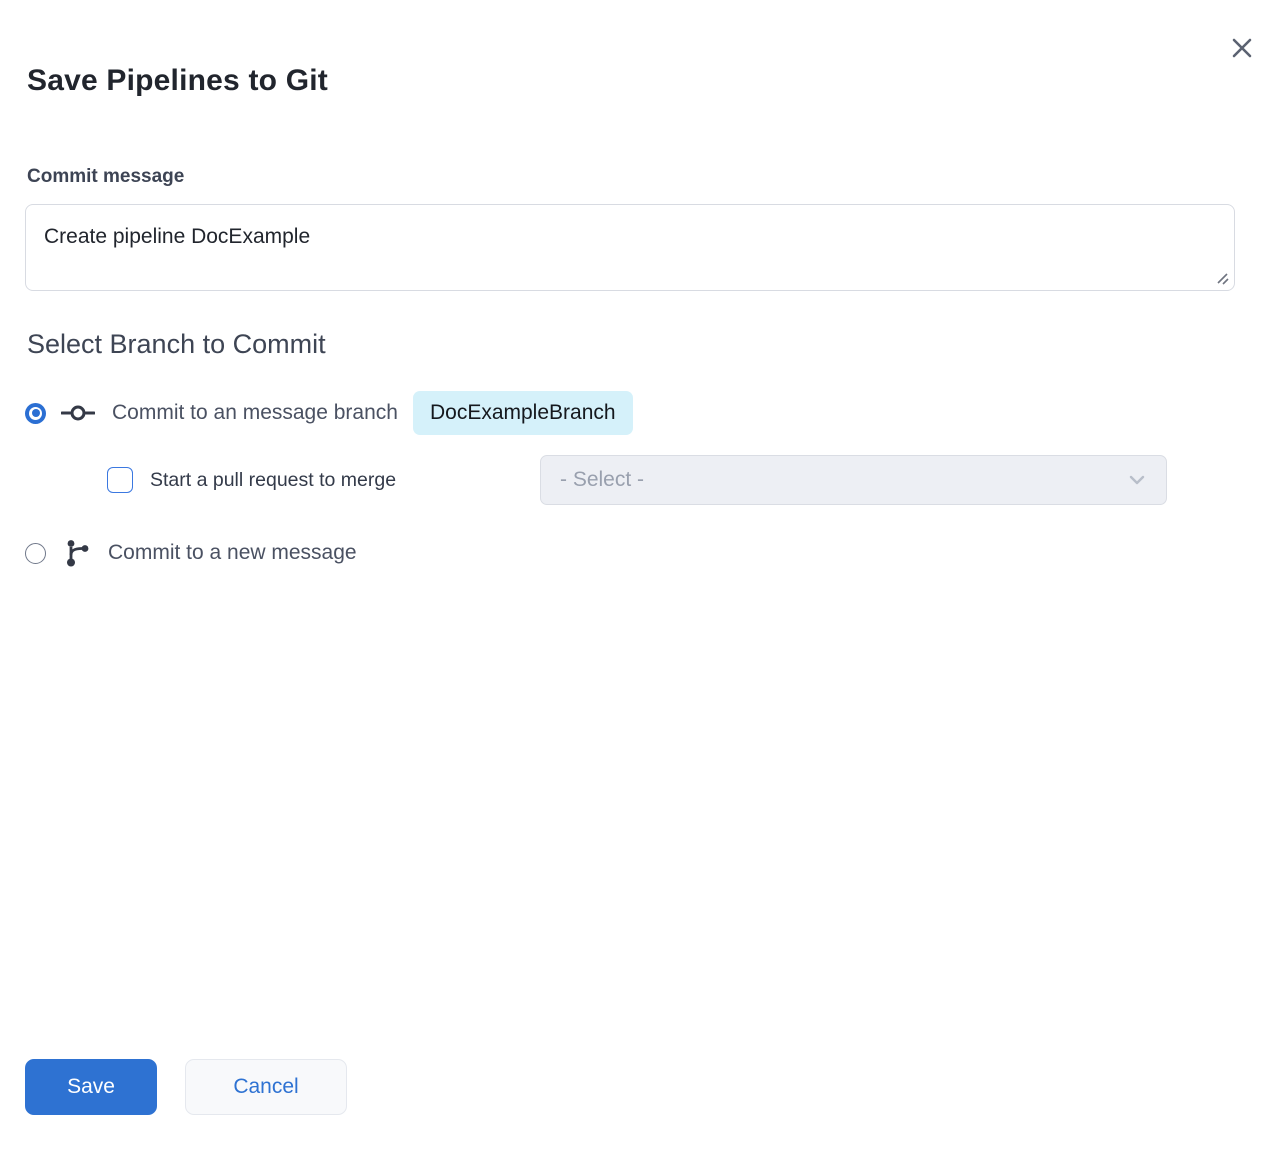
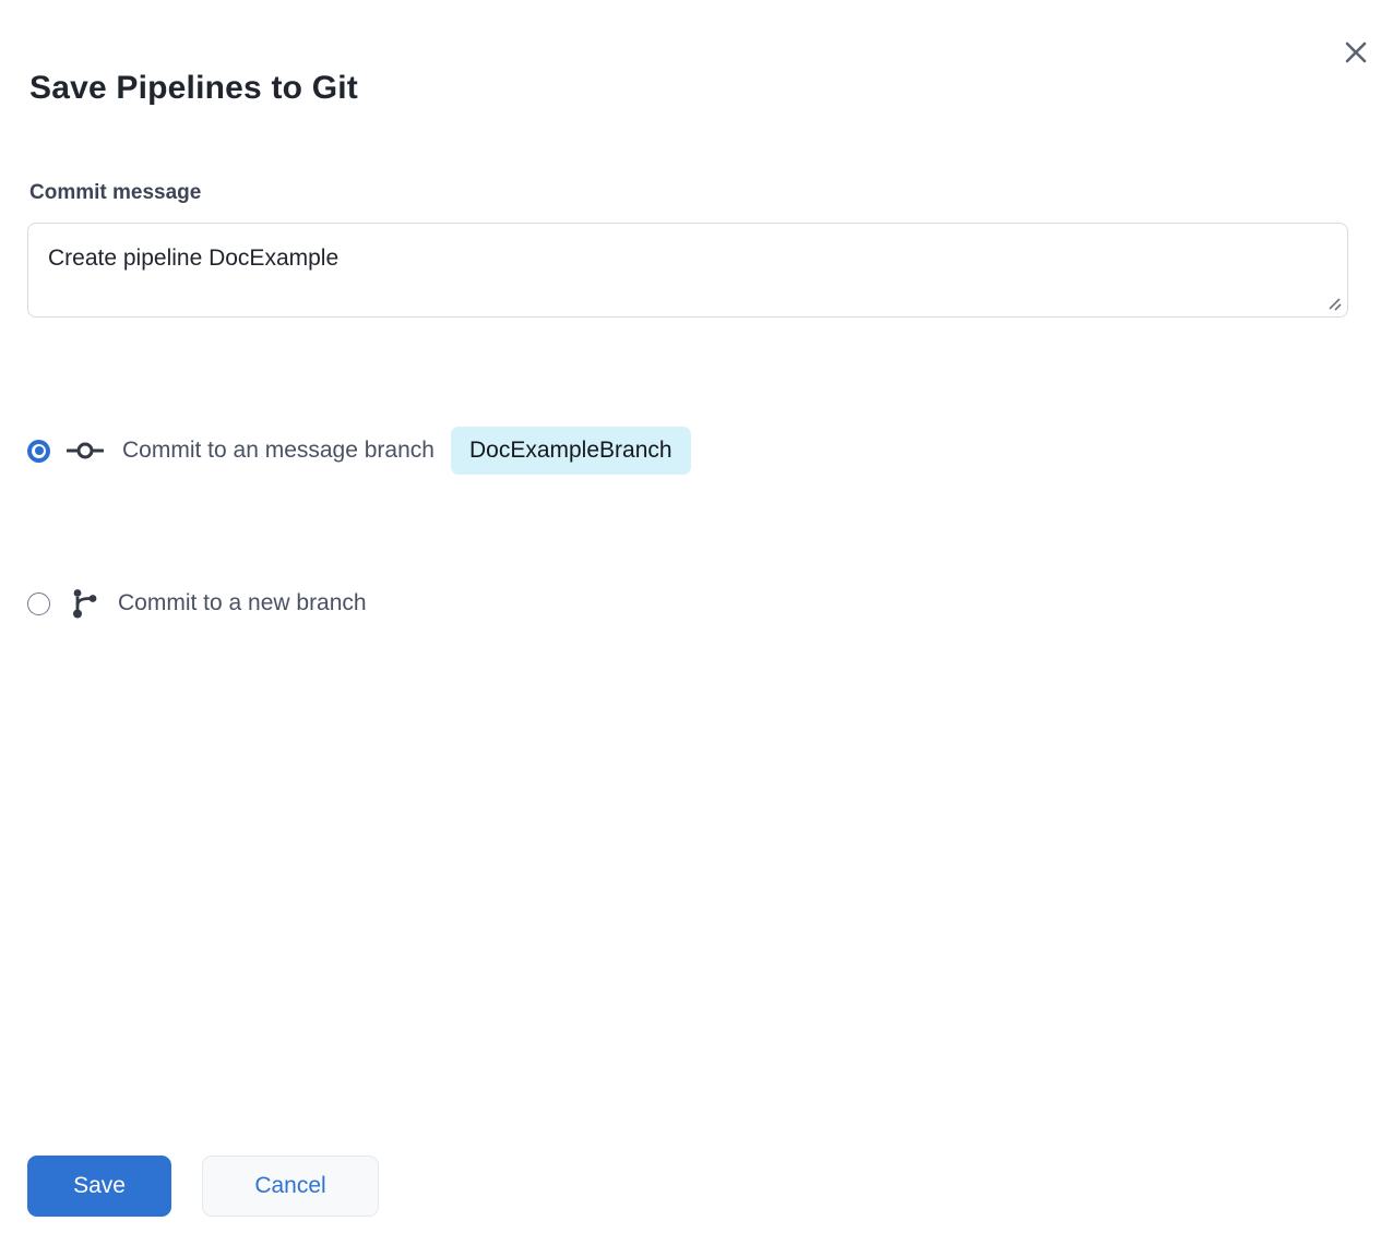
  Save Pipelines to Git
  Commit message
  Create pipeline DocExample
- Select Branch to Commit
  Commit to an message branch
  DocExampleBranch
- Start a pull request to merge
- - Select -
- Commit to a new message
+ Commit to a new branch
  Save
  Cancel
